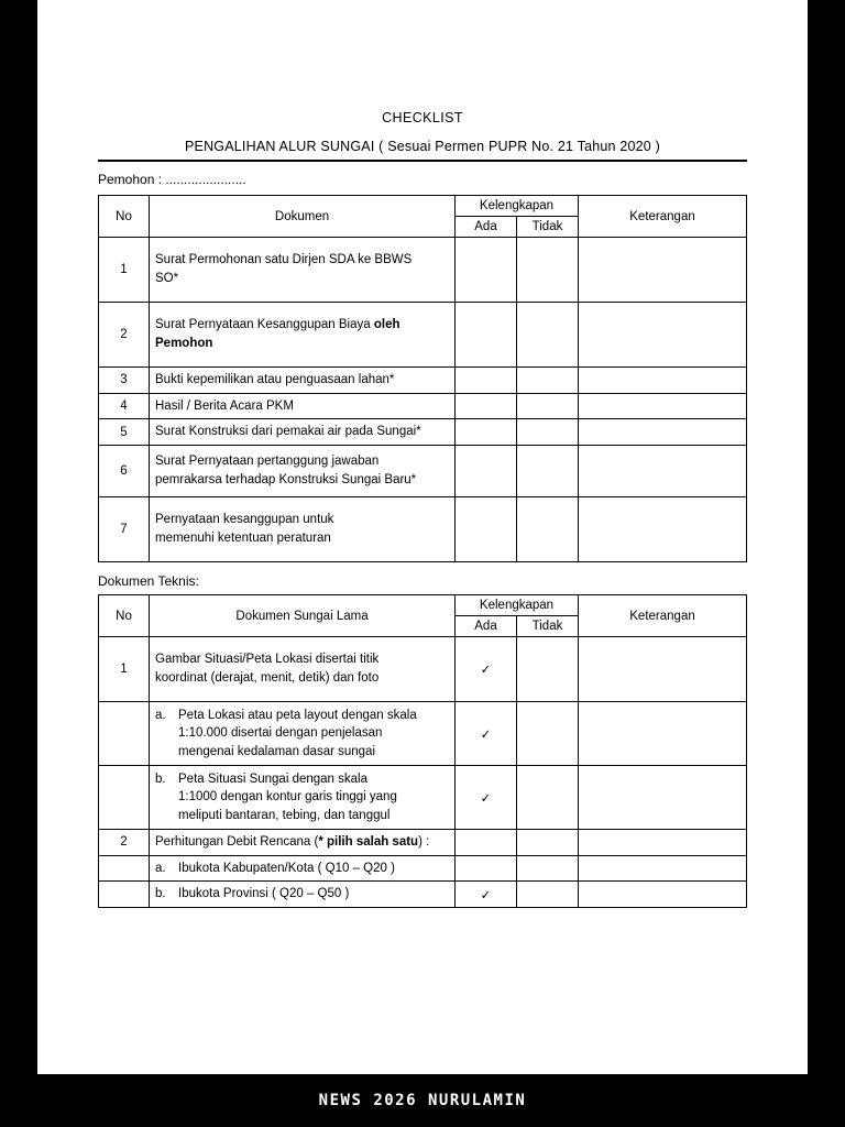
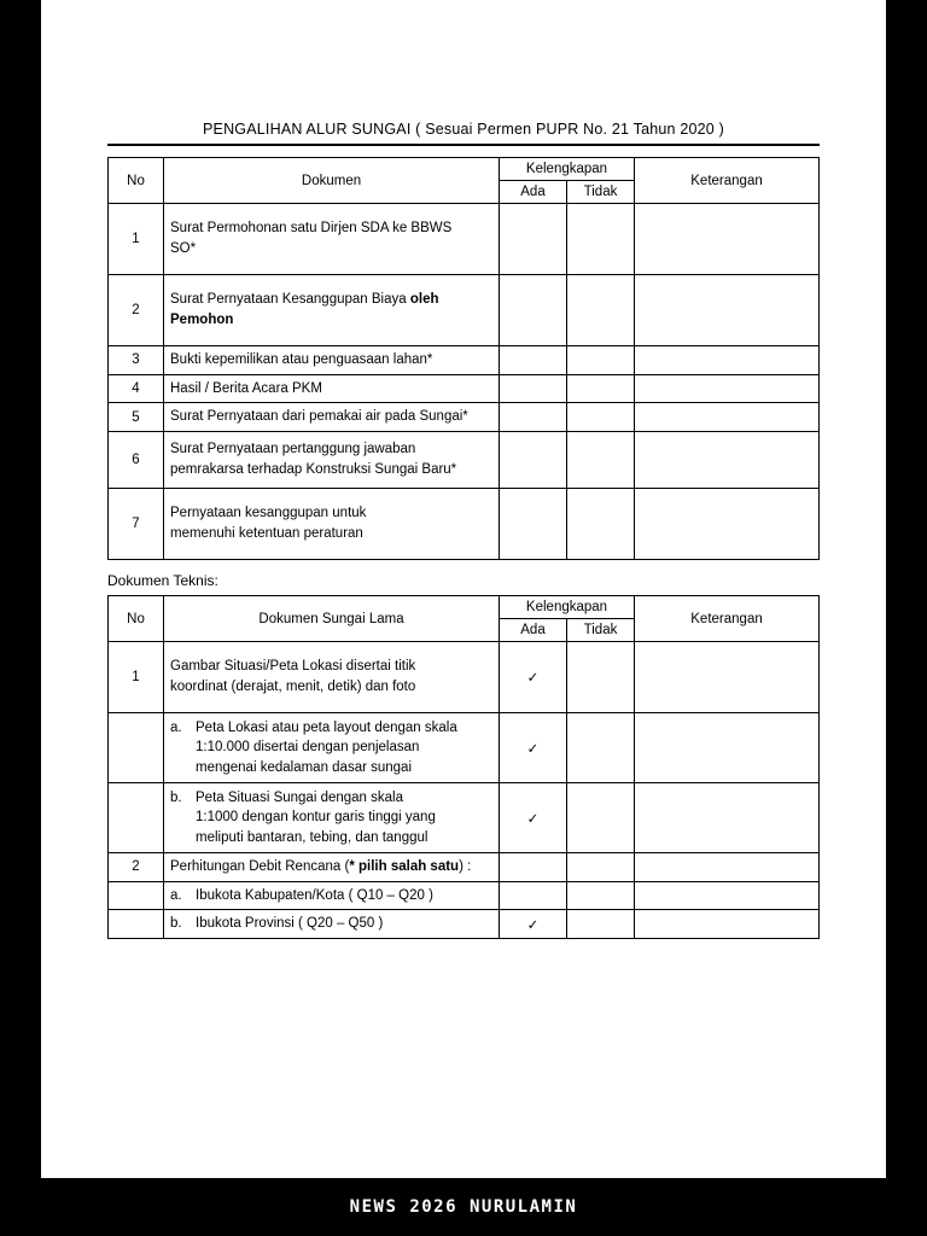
- CHECKLIST
  PENGALIHAN ALUR SUNGAI ( Sesuai Permen PUPR No. 21 Tahun 2020 )
- Pemohon : ......................
  No	Dokumen	Kelengkapan	Keterangan
  Ada	Tidak
  1	Surat Permohonan satu Dirjen SDA ke BBWS SO*
  2	Surat Pernyataan Kesanggupan Biaya oleh Pemohon
  3	Bukti kepemilikan atau penguasaan lahan*
  4	Hasil / Berita Acara PKM
- 5	Surat Konstruksi dari pemakai air pada Sungai*
+ 5	Surat Pernyataan dari pemakai air pada Sungai*
  6	Surat Pernyataan pertanggung jawaban pemrakarsa terhadap Konstruksi Sungai Baru*
  7	Pernyataan kesanggupan untuk memenuhi ketentuan peraturan
  Dokumen Teknis:
  No	Dokumen Sungai Lama	Kelengkapan	Keterangan
  Ada	Tidak
  1	Gambar Situasi/Peta Lokasi disertai titik koordinat (derajat, menit, detik) dan foto	✓
  	a. Peta Lokasi atau peta layout dengan skala 1:10.000 disertai dengan penjelasan mengenai kedalaman dasar sungai	✓
  	b. Peta Situasi Sungai dengan skala 1:1000 dengan kontur garis tinggi yang meliputi bantaran, tebing, dan tanggul	✓
  2	Perhitungan Debit Rencana (* pilih salah satu) :
  	a. Ibukota Kabupaten/Kota ( Q10 – Q20 )
  	b. Ibukota Provinsi ( Q20 – Q50 )	✓
  NEWS 2026 NURULAMIN
